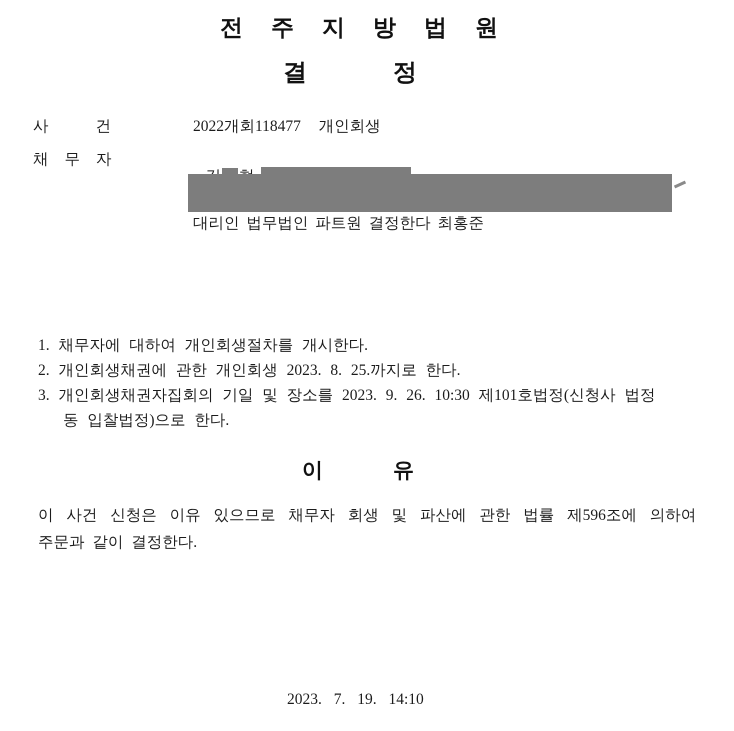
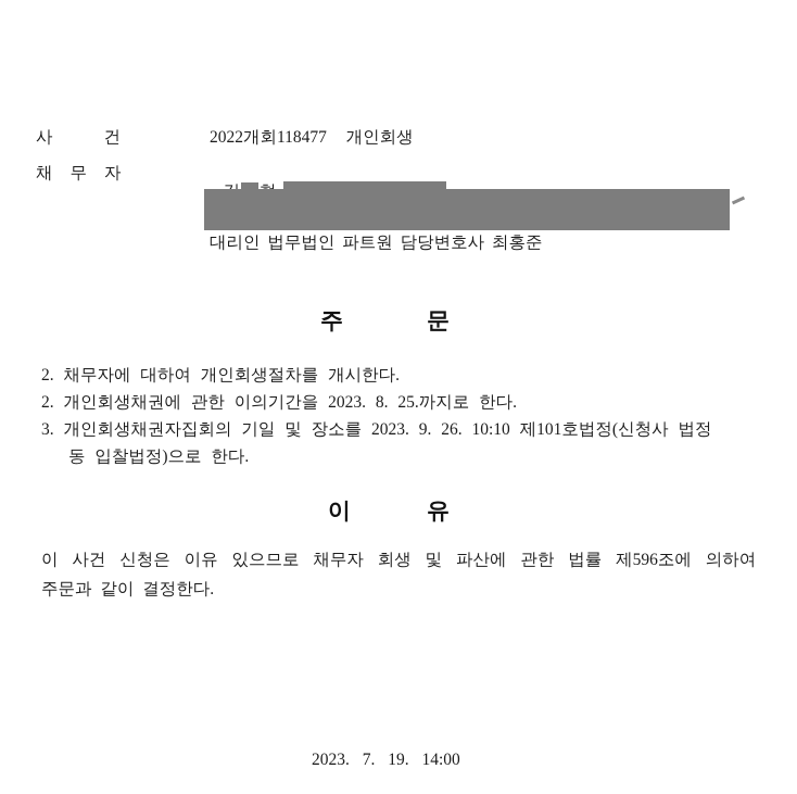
- 전주지방법원
- 결정
  사건
  2022개회118477 개인회생
  채무자
- 대리인 법무법인 파트원 결정한다 최홍준
+ 대리인 법무법인 파트원 담당변호사 최홍준
+ 주문
- 1. 채무자에 대하여 개인회생절차를 개시한다.
+ 2. 채무자에 대하여 개인회생절차를 개시한다.
- 2. 개인회생채권에 관한 개인회생 2023. 8. 25.까지로 한다.
+ 2. 개인회생채권에 관한 이의기간을 2023. 8. 25.까지로 한다.
- 3. 개인회생채권자집회의 기일 및 장소를 2023. 9. 26. 10:30 제101호법정(신청사 법정
+ 3. 개인회생채권자집회의 기일 및 장소를 2023. 9. 26. 10:10 제101호법정(신청사 법정
  동 입찰법정)으로 한다.
  이유
  이 사건 신청은 이유 있으므로 채무자 회생 및 파산에 관한 법률 제596조에 의하여
  주문과 같이 결정한다.
- 2023. 7. 19. 14:10
+ 2023. 7. 19. 14:00
